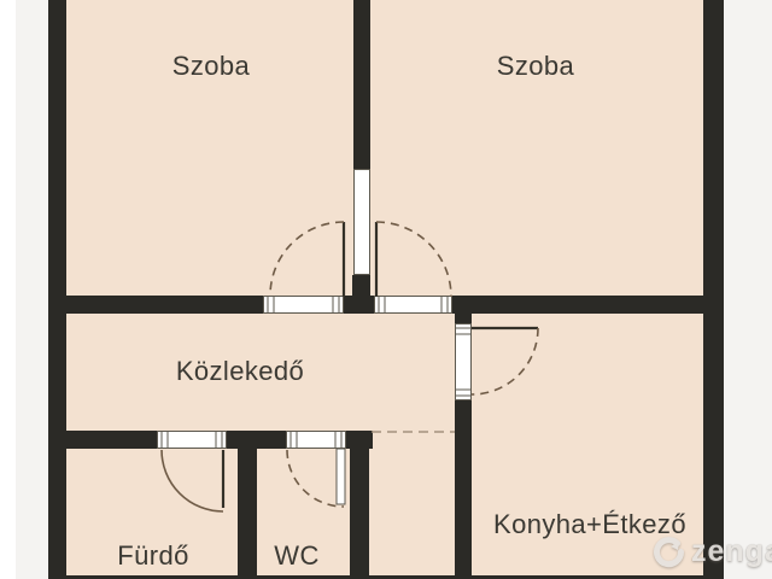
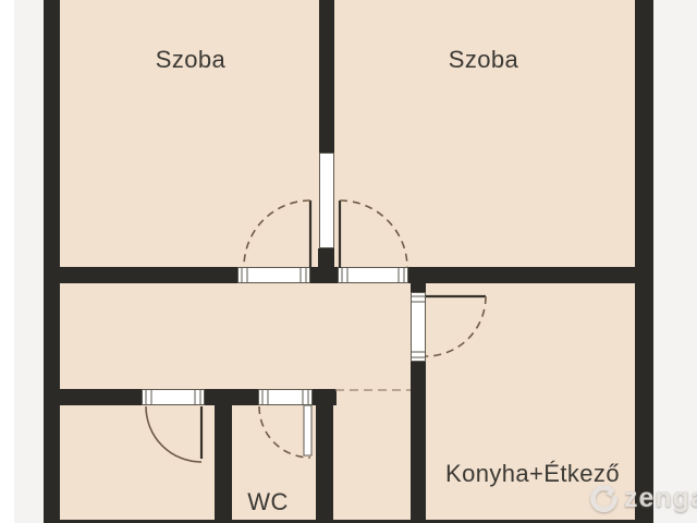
  Szoba
  Szoba
- Közlekedő
- Fürdő
  WC
  Konyha+Étkező
  zeng
